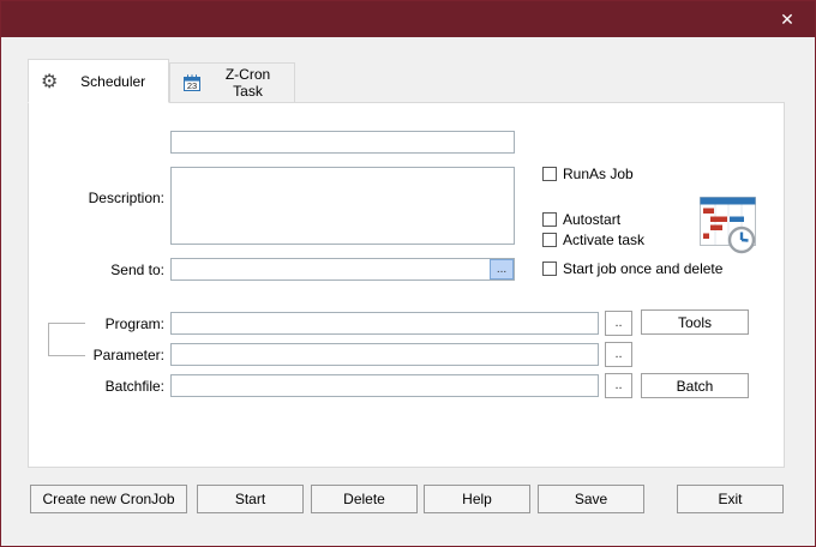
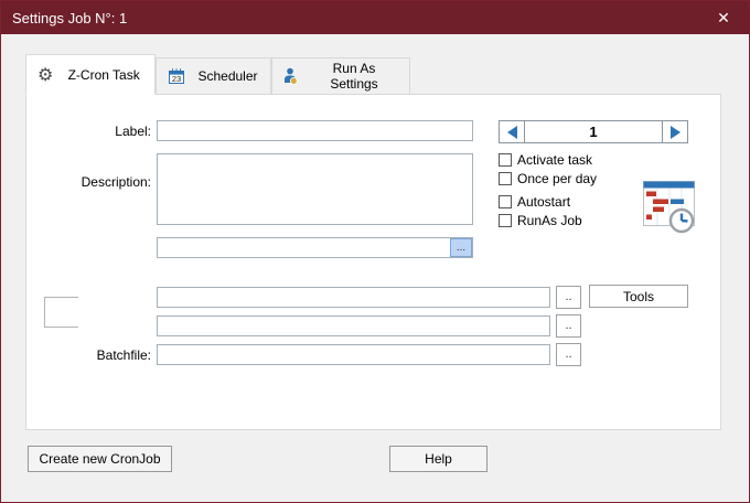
+ Settings Job N°: 1
  ✕
  ⚙
- Scheduler
+ Z-Cron Task
  23
- Z-Cron Task
+ Scheduler
+ Run As Settings
+ Label:
  Description:
- Send to:
  ...
+ 1
- RunAs Job
+ Activate task
+ Once per day
  Autostart
- Activate task
+ RunAs Job
- Start job once and delete
- Program:
  ..
  Tools
- Parameter:
  ..
  Batchfile:
  ..
- Batch
  Create new CronJob
- Start
- Delete
  Help
- Save
- Exit
